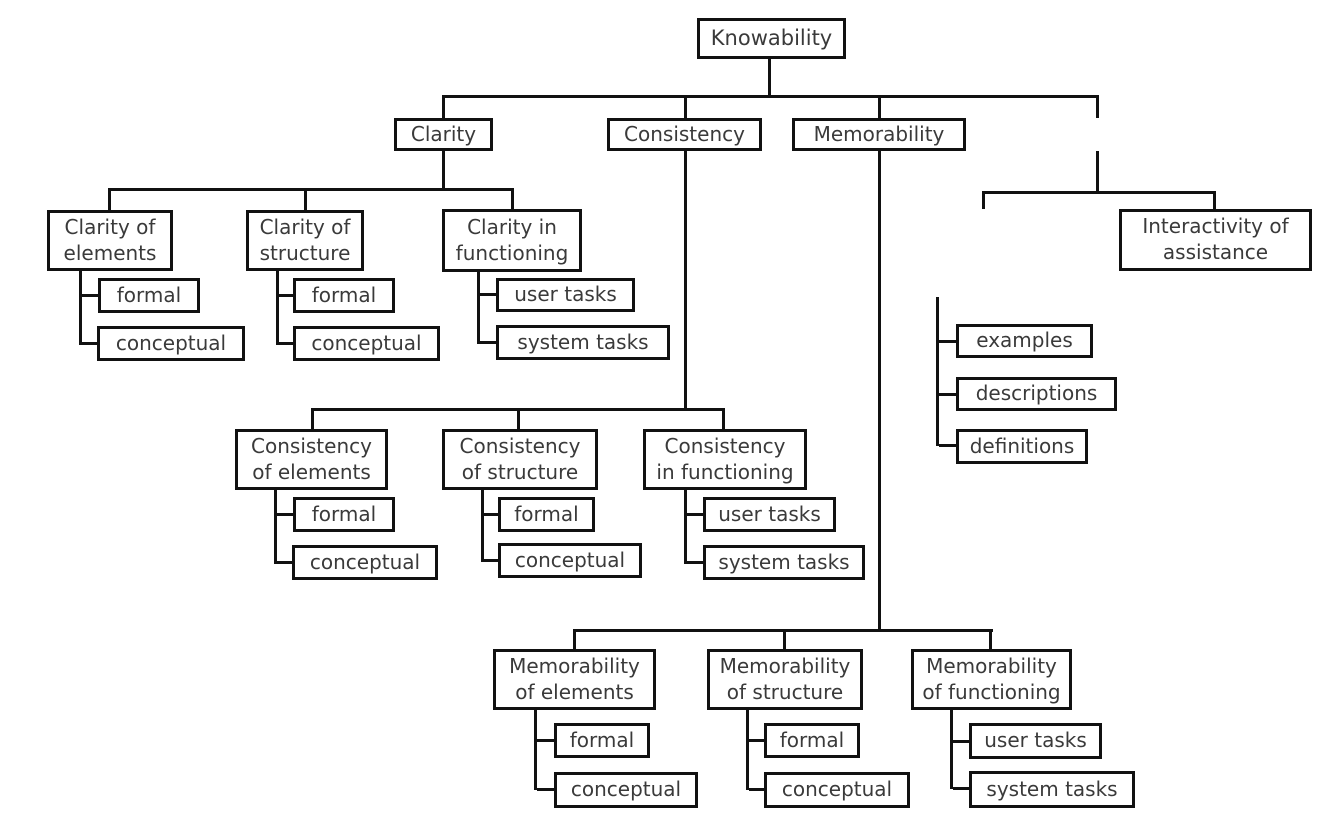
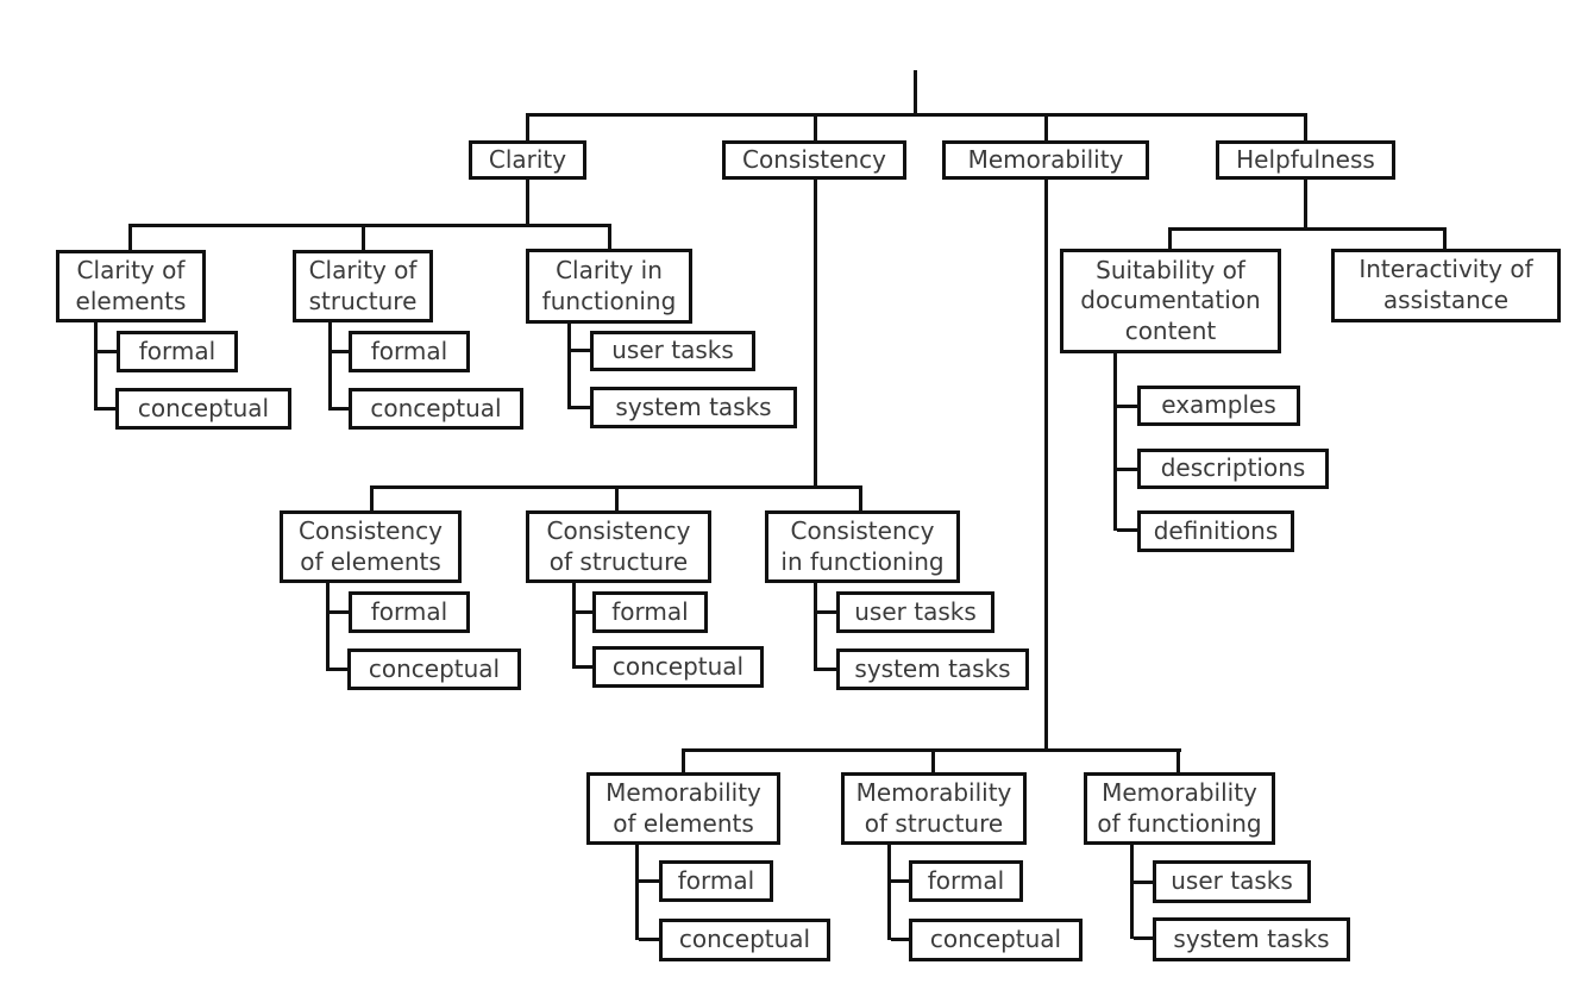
- Knowability
  Clarity
  Consistency
  Memorability
+ Helpfulness
  Clarity of
  elements
  Clarity of
  structure
  Clarity in
  functioning
  formal
  conceptual
  formal
  conceptual
  user tasks
  system tasks
  Consistency
  of elements
  Consistency
  of structure
  Consistency
  in functioning
  formal
  conceptual
  formal
  conceptual
  user tasks
  system tasks
  Memorability
  of elements
  Memorability
  of structure
  Memorability
  of functioning
  formal
  conceptual
  formal
  conceptual
  user tasks
  system tasks
+ Suitability of
+ documentation
+ content
  Interactivity of
  assistance
  examples
  descriptions
  definitions
